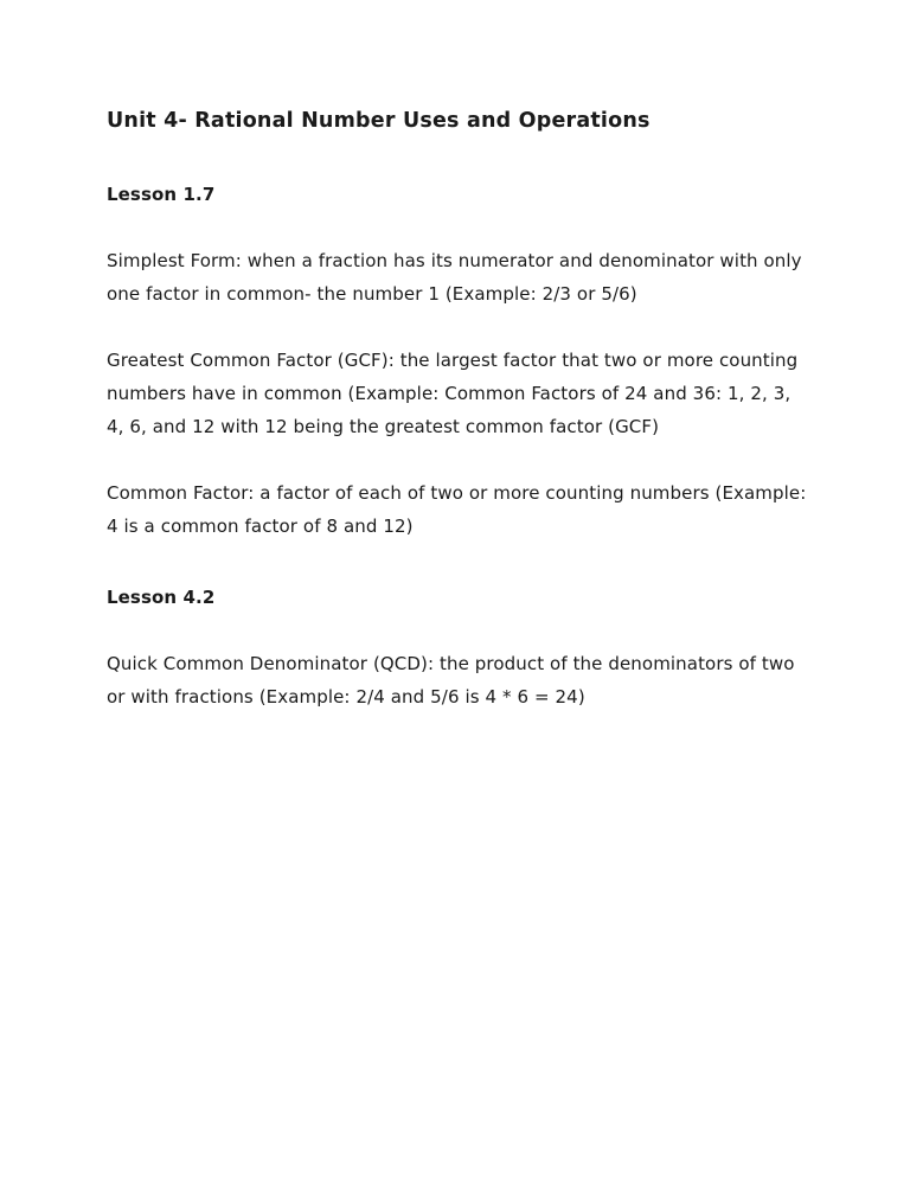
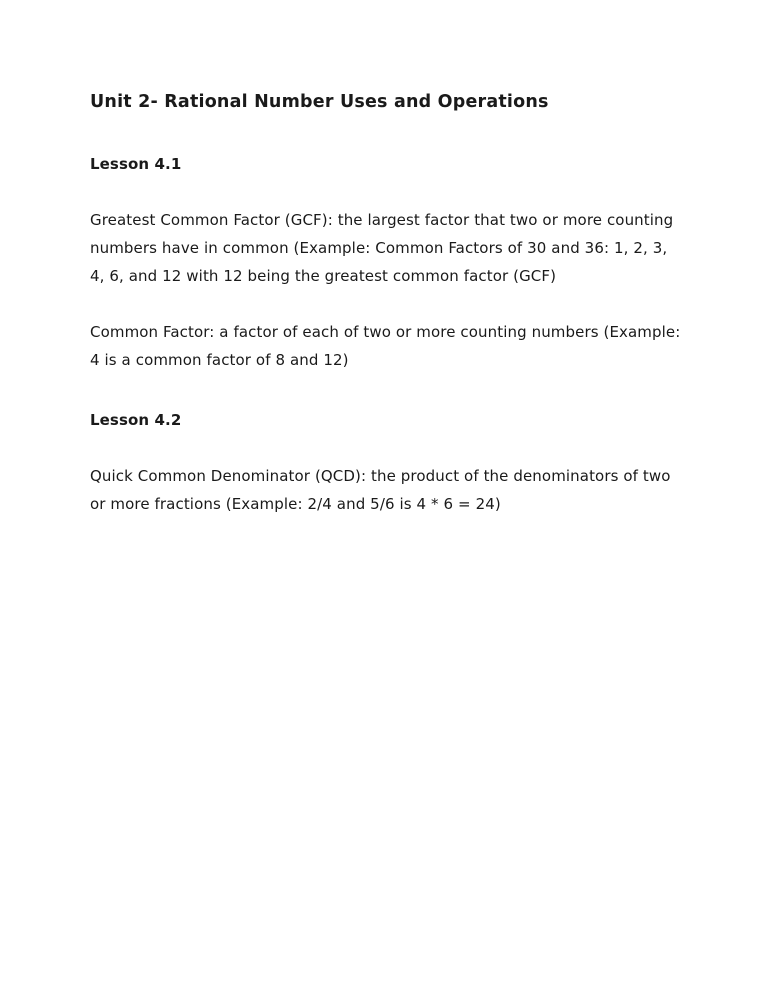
- Unit 4- Rational Number Uses and Operations
+ Unit 2- Rational Number Uses and Operations
- Lesson 1.7
+ Lesson 4.1
- Simplest Form: when a fraction has its numerator and denominator with only one factor in common- the number 1 (Example: 2/3 or 5/6)
- Greatest Common Factor (GCF): the largest factor that two or more counting numbers have in common (Example: Common Factors of 24 and 36: 1, 2, 3, 4, 6, and 12 with 12 being the greatest common factor (GCF)
+ Greatest Common Factor (GCF): the largest factor that two or more counting numbers have in common (Example: Common Factors of 30 and 36: 1, 2, 3, 4, 6, and 12 with 12 being the greatest common factor (GCF)
  Common Factor: a factor of each of two or more counting numbers (Example: 4 is a common factor of 8 and 12)
  Lesson 4.2
- Quick Common Denominator (QCD): the product of the denominators of two or with fractions (Example: 2/4 and 5/6 is 4 * 6 = 24)
+ Quick Common Denominator (QCD): the product of the denominators of two or more fractions (Example: 2/4 and 5/6 is 4 * 6 = 24)
